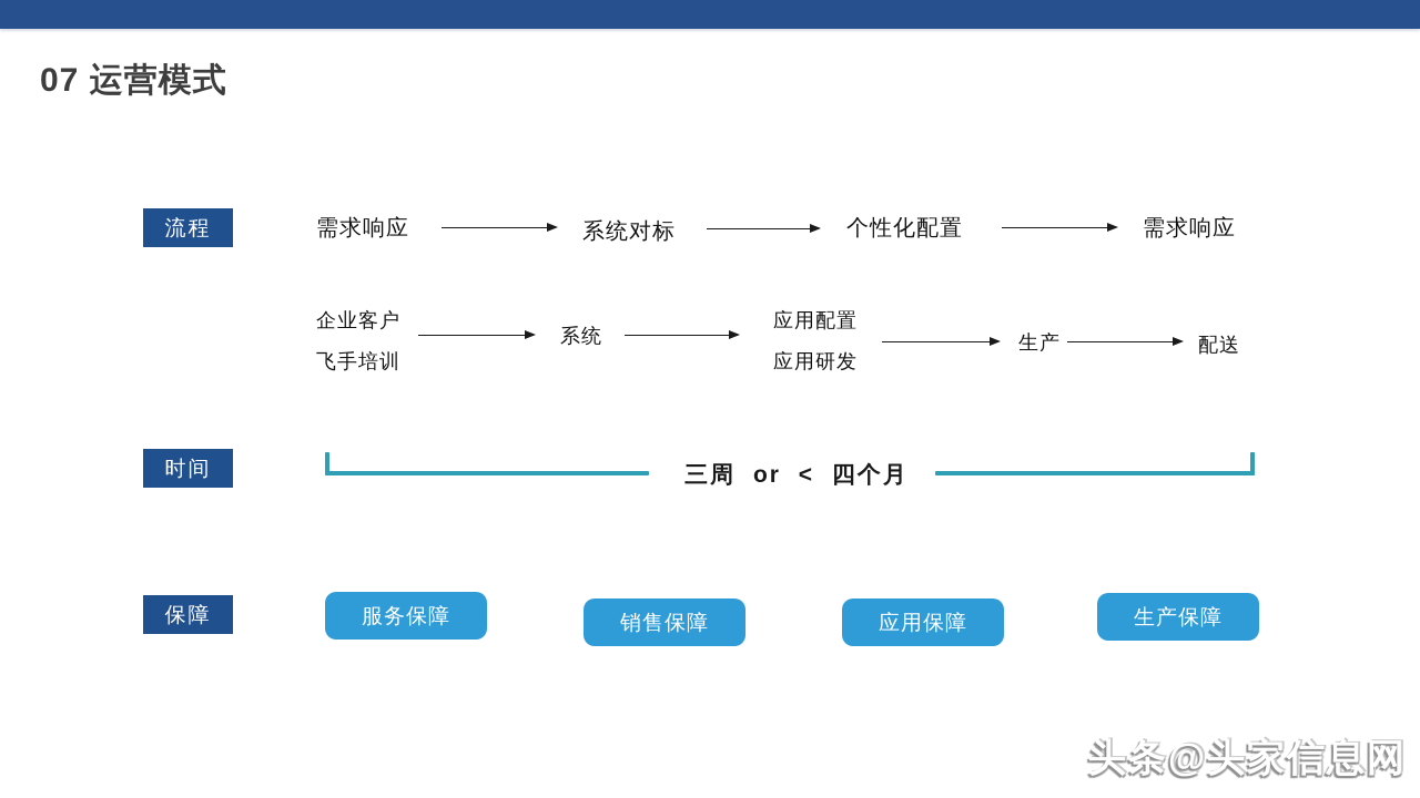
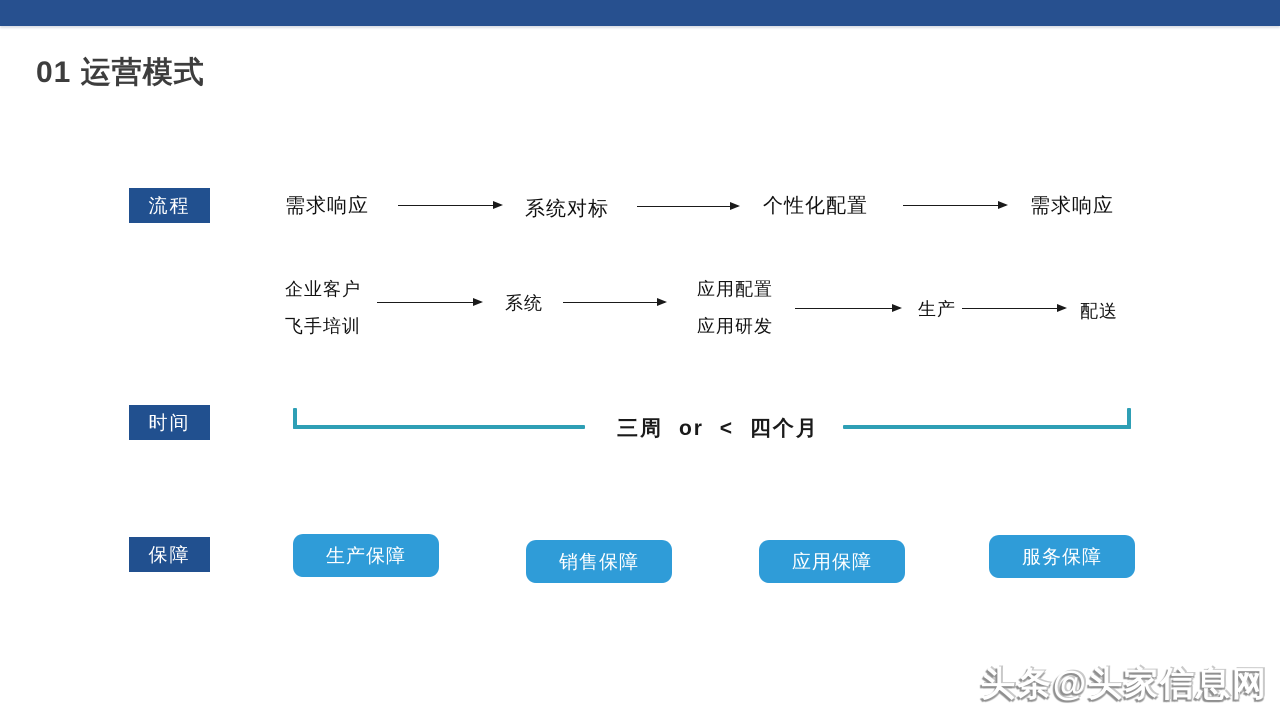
- 07 运营模式
+ 01 运营模式
  流程
  需求响应
  系统对标
  个性化配置
  需求响应
  企业客户
  飞手培训
  系统
  应用配置
  应用研发
  生产
  配送
  时间
  三周 or < 四个月
  保障
- 服务保障
+ 生产保障
  销售保障
  应用保障
- 生产保障
+ 服务保障
  头条@头家信息网
